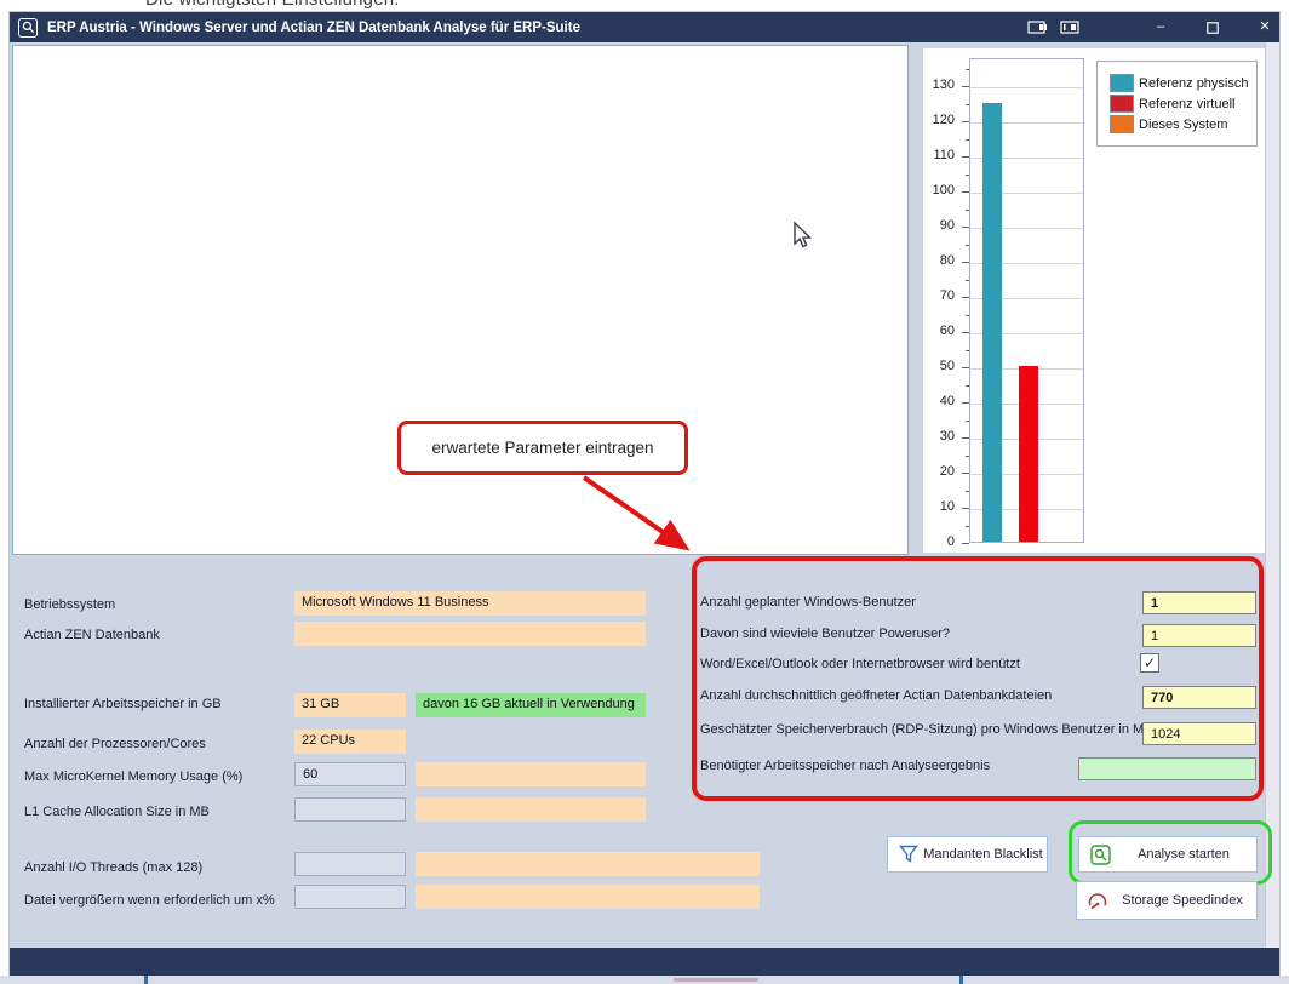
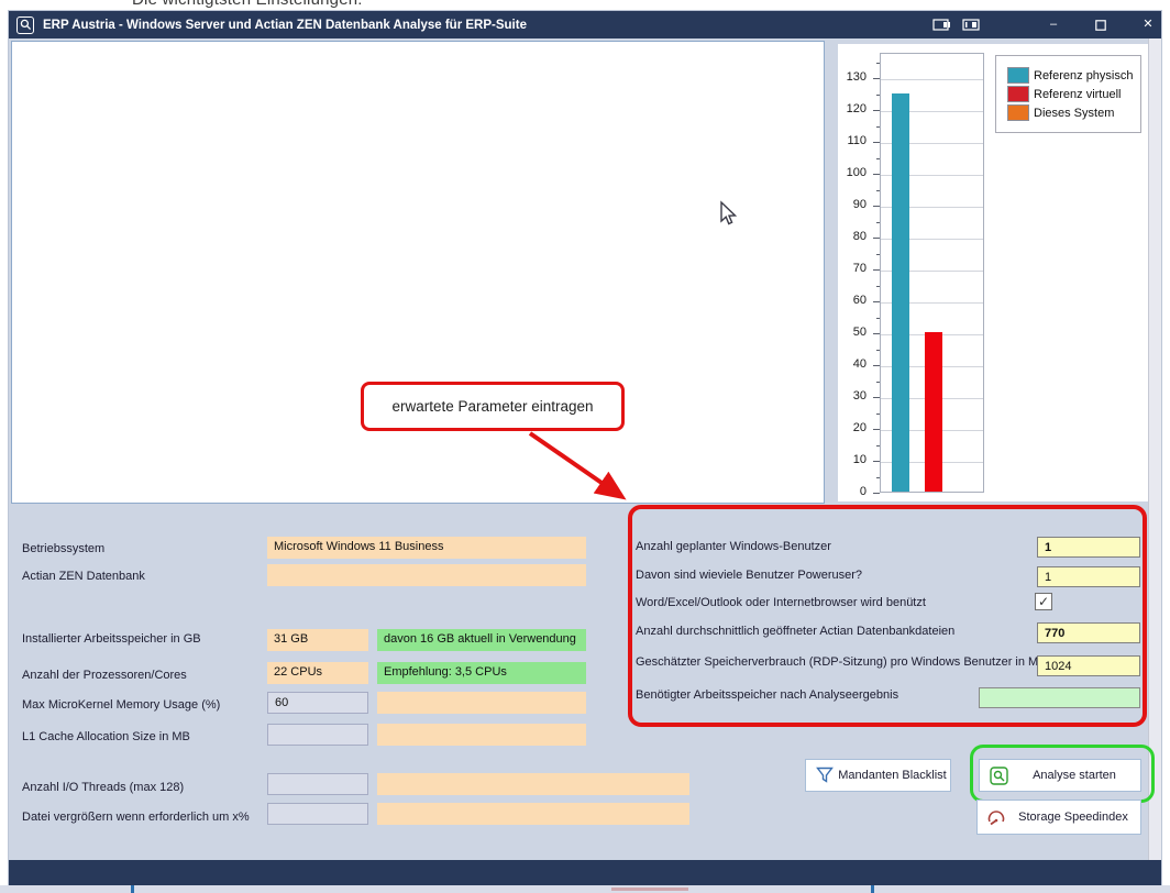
  ERP Austria - Windows Server und Actian ZEN Datenbank Analyse für ERP-Suite
  –
  ✕
  0
  10
  20
  30
  40
  50
  60
  70
  80
  90
  100
  110
  120
  130
  Referenz physisch
  Referenz virtuell
  Dieses System
  Betriebssystem
  Microsoft Windows 11 Business
  Actian ZEN Datenbank
  Installierter Arbeitsspeicher in GB
  31 GB
  davon 16 GB aktuell in Verwendung
  Anzahl der Prozessoren/Cores
  22 CPUs
+ Empfehlung: 3,5 CPUs
  Max MicroKernel Memory Usage (%)
  60
  L1 Cache Allocation Size in MB
  Anzahl I/O Threads (max 128)
  Datei vergrößern wenn erforderlich um x%
  Anzahl geplanter Windows-Benutzer
  1
  Davon sind wieviele Benutzer Poweruser?
  1
  Word/Excel/Outlook oder Internetbrowser wird benützt
  ✓
  Anzahl durchschnittlich geöffneter Actian Datenbankdateien
  770
  Geschätzter Speicherverbrauch (RDP-Sitzung) pro Windows Benutzer in M
  1024
  Benötigter Arbeitsspeicher nach Analyseergebnis
  erwartete Parameter eintragen
  Mandanten Blacklist
  Analyse starten
  Storage Speedindex
